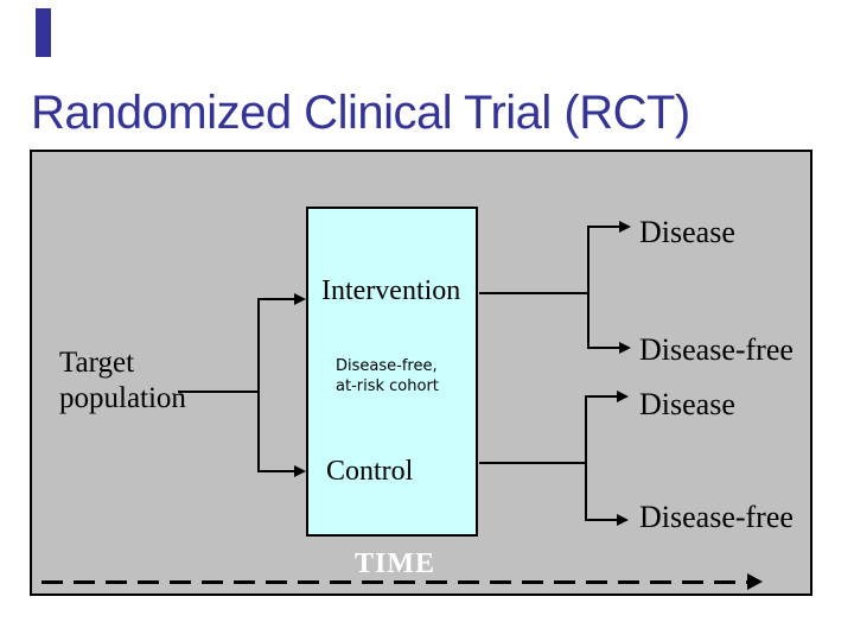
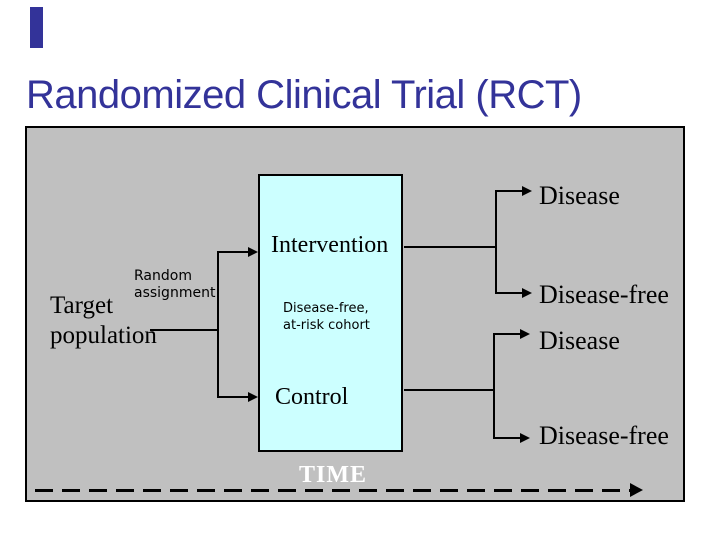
  Randomized Clinical Trial (RCT)
  Target population
+ Random assignment
  Intervention
  Disease-free, at-risk cohort
  Control
  Disease
  Disease-free
  Disease
  Disease-free
  TIME
